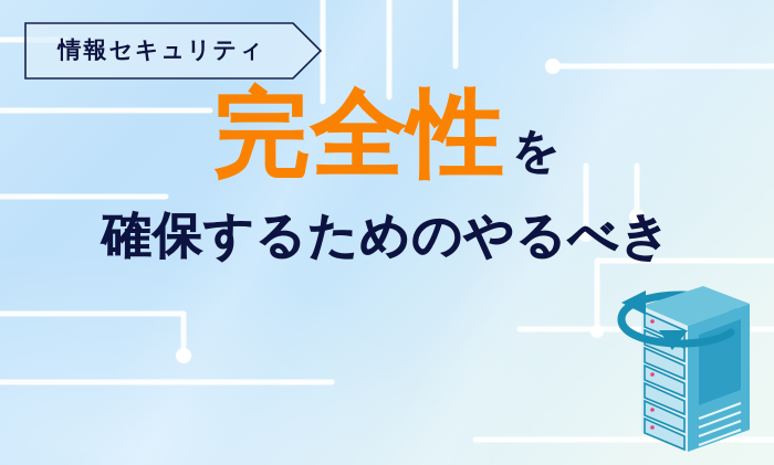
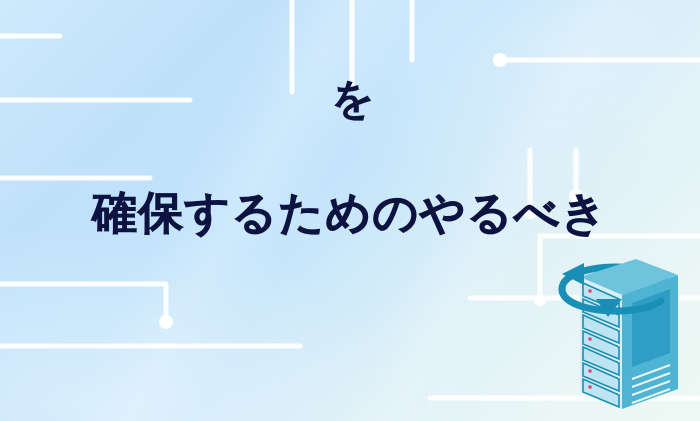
- 情報セキュリティ
- 完全性
  を
  確保するためのやるべき
